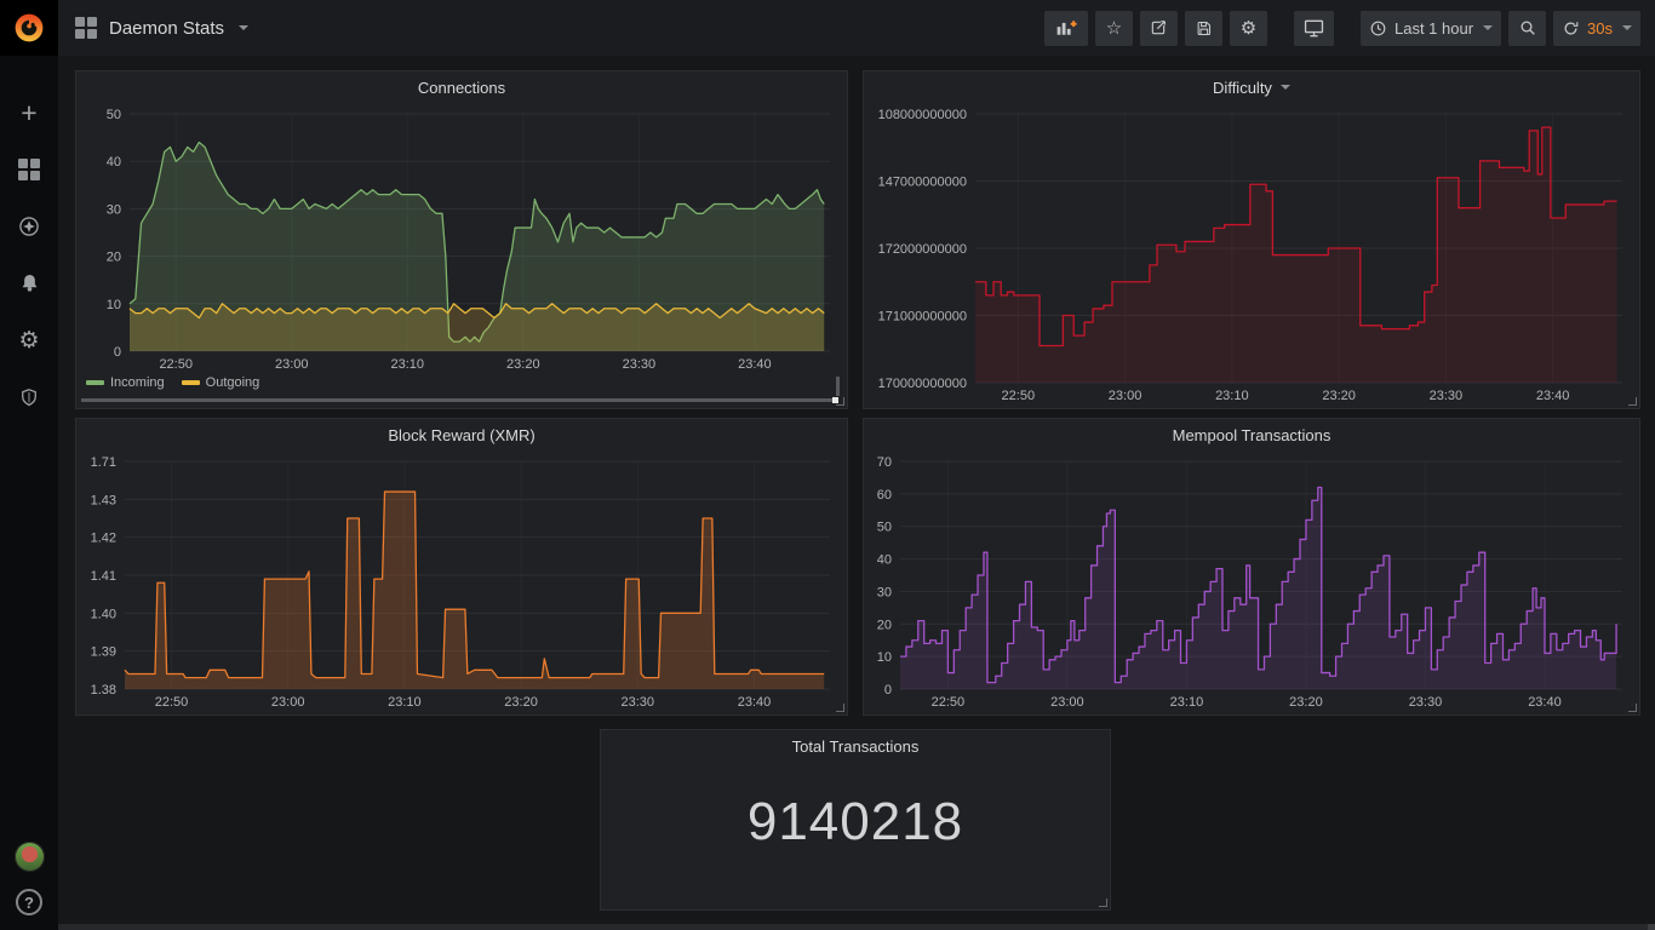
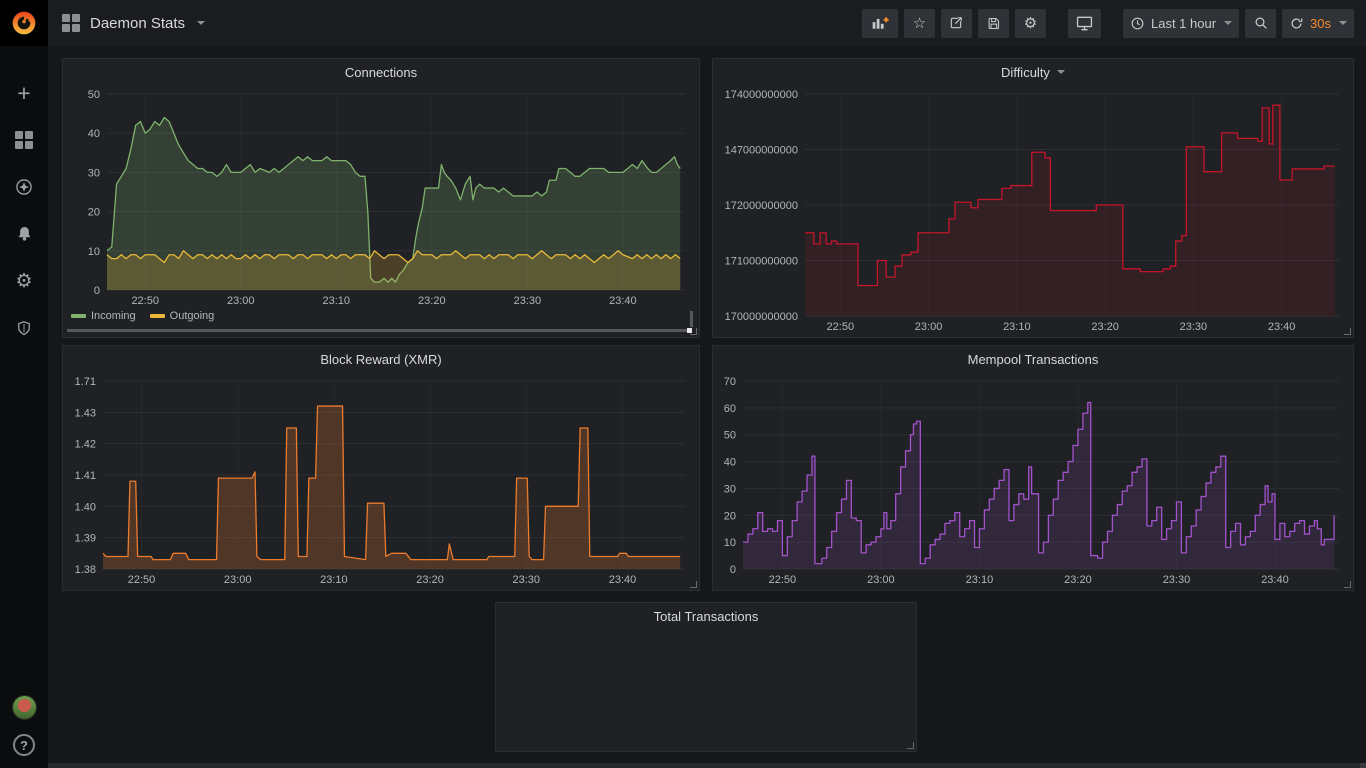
  +
  ⚙
  ?
  Daemon Stats
  ☆
  ⚙
  Last 1 hour
  30s
  Connections
  0
  10
  20
  30
  40
  50
  22:50
  23:00
  23:10
  23:20
  23:30
  23:40
  Incoming
  Outgoing
  Difficulty
  170000000000
  171000000000
  172000000000
  147000000000
- 108000000000
+ 174000000000
  22:50
  23:00
  23:10
  23:20
  23:30
  23:40
  Block Reward (XMR)
  1.38
  1.39
  1.40
  1.41
  1.42
  1.43
  1.71
  22:50
  23:00
  23:10
  23:20
  23:30
  23:40
  Mempool Transactions
  0
  10
  20
  30
  40
  50
  60
  70
  22:50
  23:00
  23:10
  23:20
  23:30
  23:40
  Total Transactions
- 9140218
